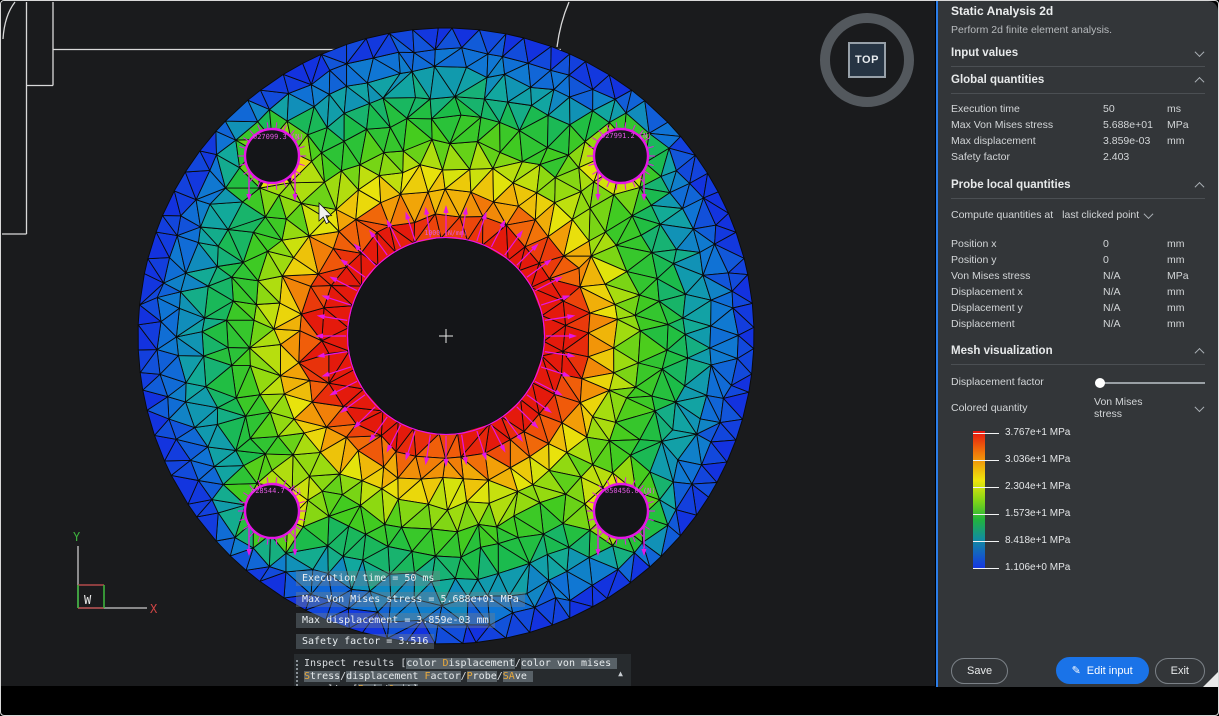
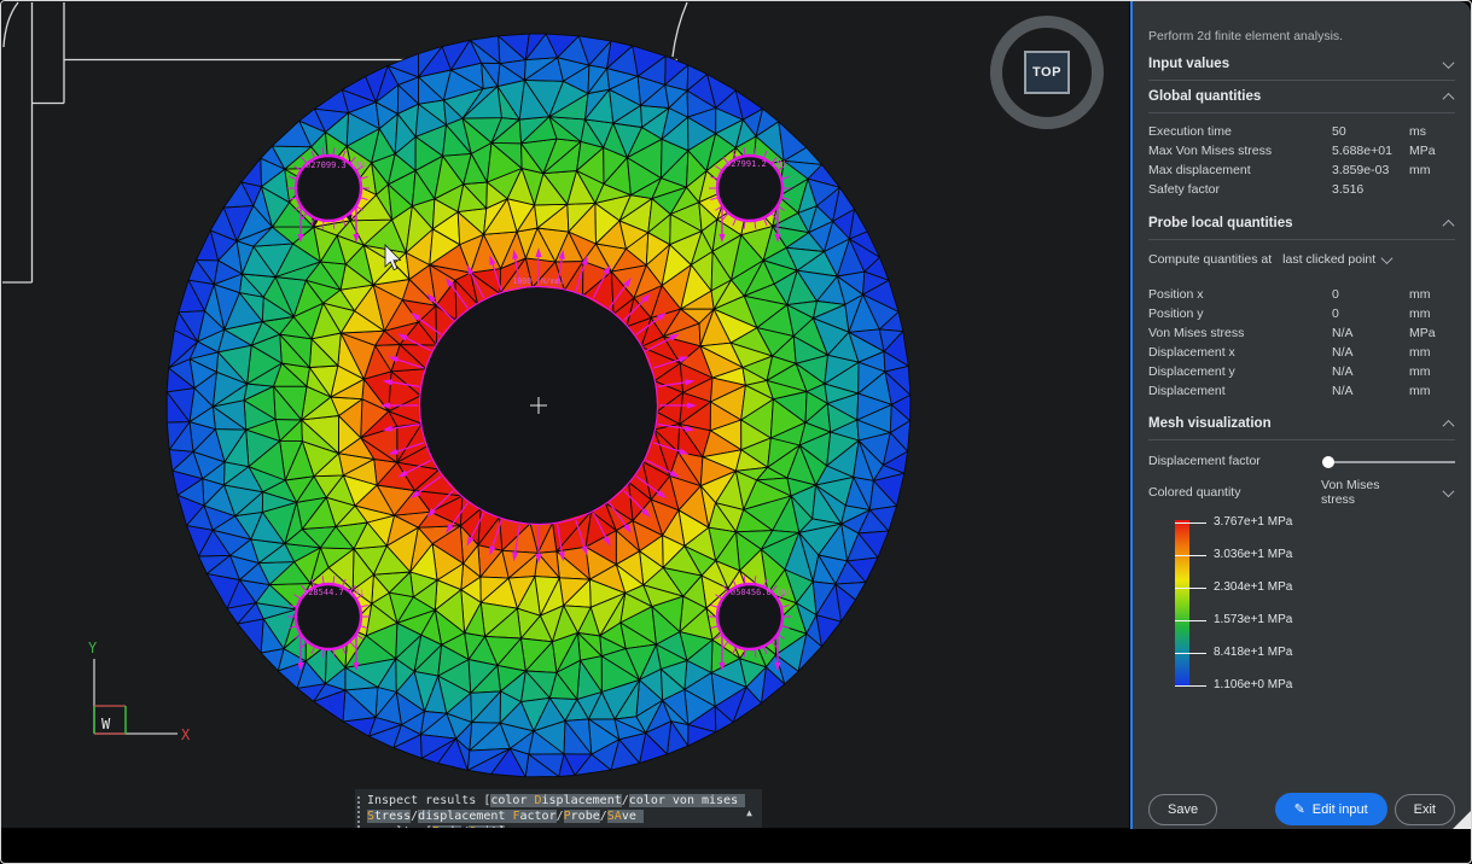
  1000 (N/mm)
  ⌀27099.3 (N)
  ⌀27991.2 (N)
  ⌀28544.7 (N)
  ⌀50456.0 (N)
  Y
  X
  W
  TOP
- Execution time = 50 ms
- Max Von Mises stress = 5.688e+01 MPa
- Max displacement = 3.859e-03 mm
- Safety factor = 3.516
  Inspect results [color Displacement/color von mises
  Stress/displacement Factor/Probe/SAve
  ▲
- Static Analysis 2d
  Perform 2d finite element analysis.
  Input values
  Global quantities
  Execution time
  50
  ms
  Max Von Mises stress
  5.688e+01
  MPa
  Max displacement
  3.859e-03
  mm
  Safety factor
- 2.403
+ 3.516
  Probe local quantities
  Compute quantities at
  last clicked point
  Position x
  0
  mm
  Position y
  0
  mm
  Von Mises stress
  N/A
  MPa
  Displacement x
  N/A
  mm
  Displacement y
  N/A
  mm
  Displacement
  N/A
  mm
  Mesh visualization
  Displacement factor
  Colored quantity
  Von Mises stress
  3.767e+1 MPa
  3.036e+1 MPa
  2.304e+1 MPa
  1.573e+1 MPa
  8.418e+1 MPa
  1.106e+0 MPa
  Save
  ✎
  Edit input
  Exit
